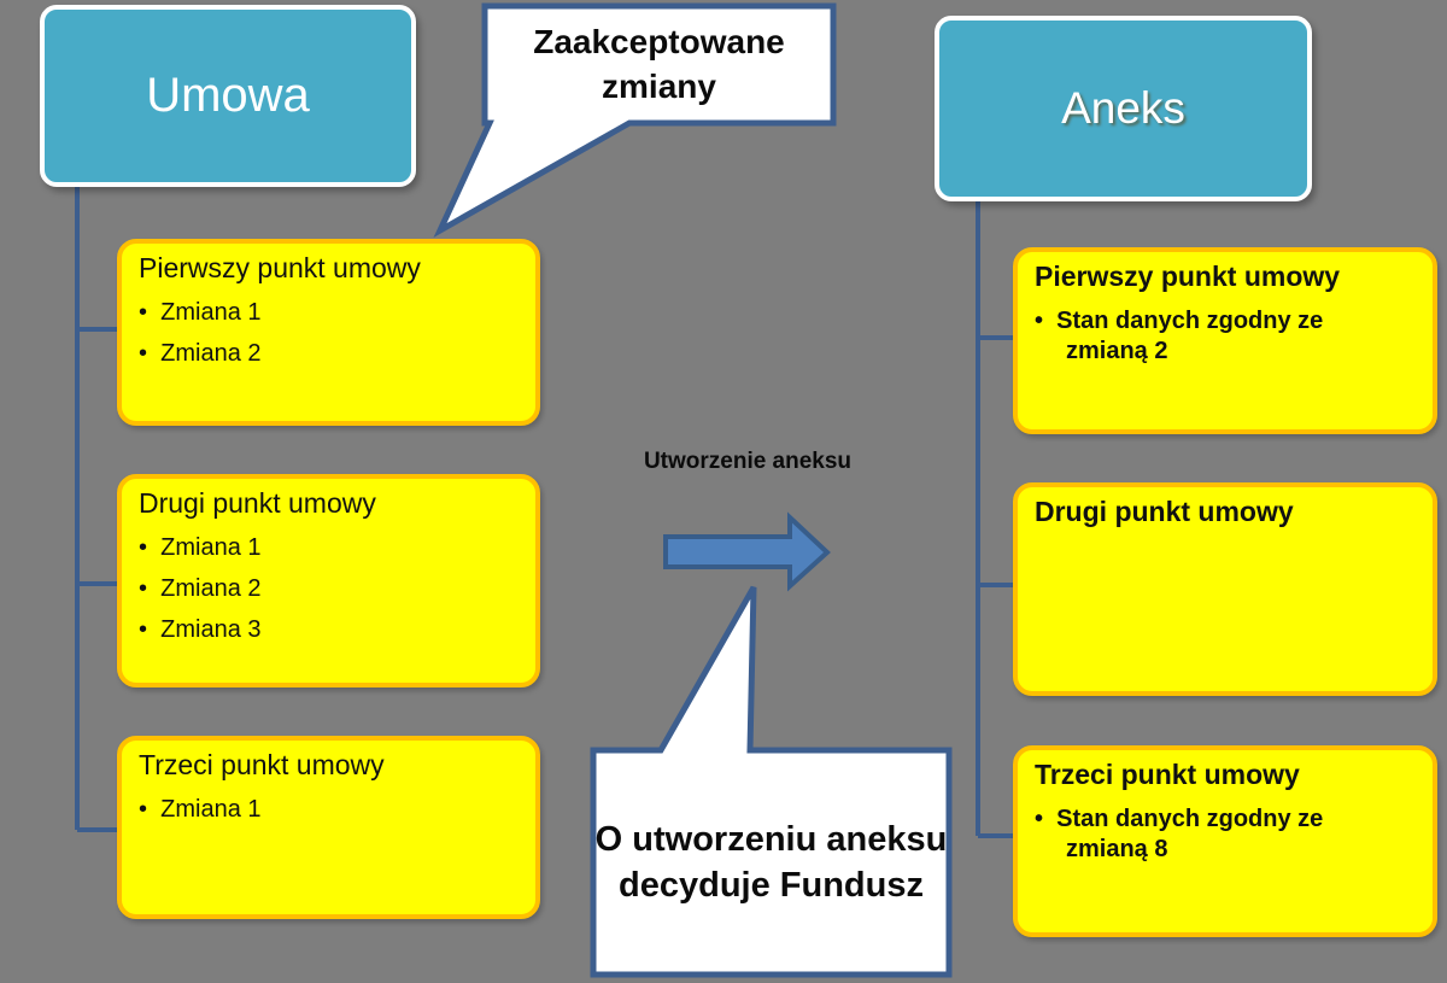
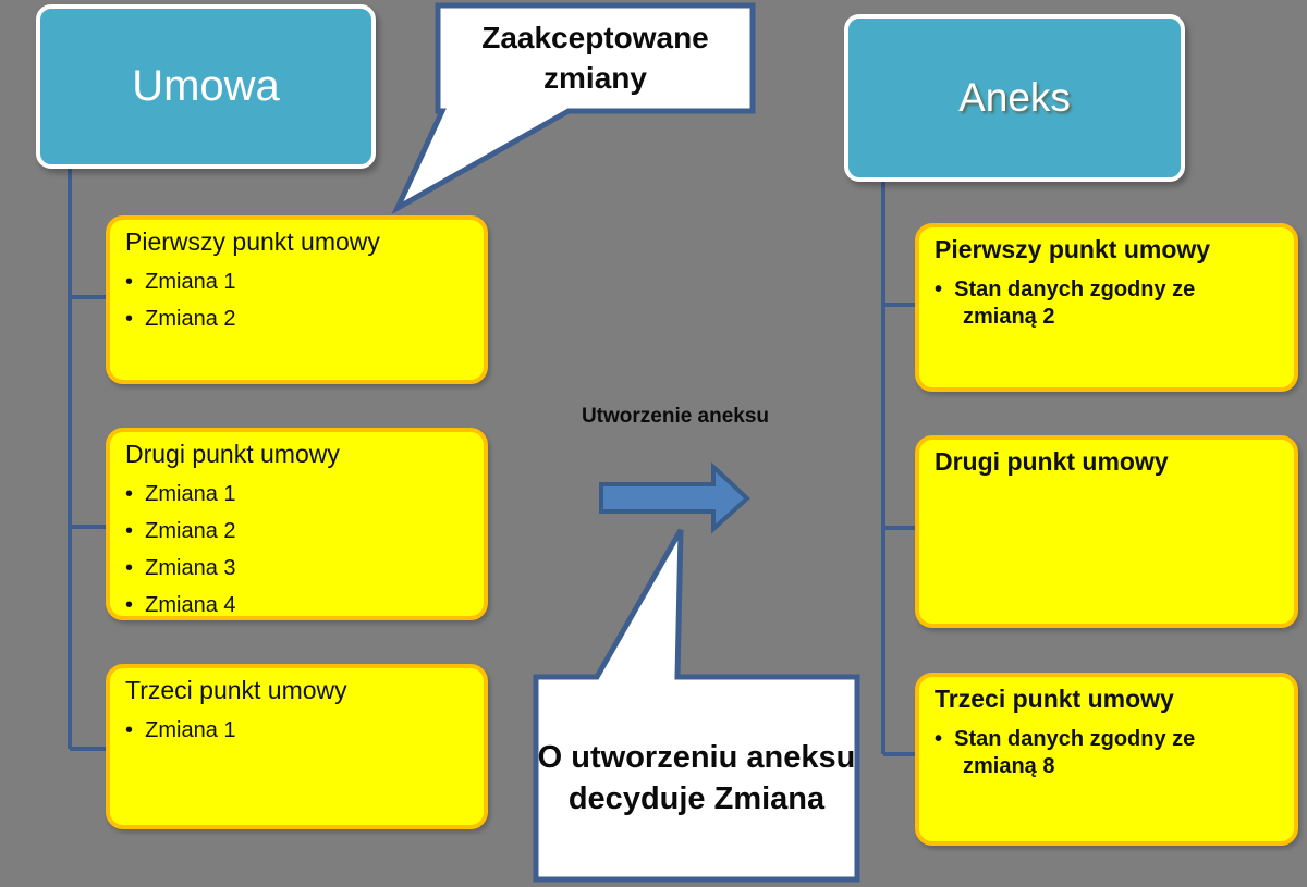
  Umowa
  Aneks
  Pierwszy punkt umowy
  Zmiana 1
  Zmiana 2
  Drugi punkt umowy
  Zmiana 1
  Zmiana 2
  Zmiana 3
+ Zmiana 4
  Trzeci punkt umowy
  Zmiana 1
  Pierwszy punkt umowy
  Stan danych zgodny ze zmianą 2
  Drugi punkt umowy
  Trzeci punkt umowy
  Stan danych zgodny ze zmianą 8
  Zaakceptowane zmiany
- O utworzeniu aneksu decyduje Fundusz
+ O utworzeniu aneksu decyduje Zmiana
  Utworzenie aneksu
